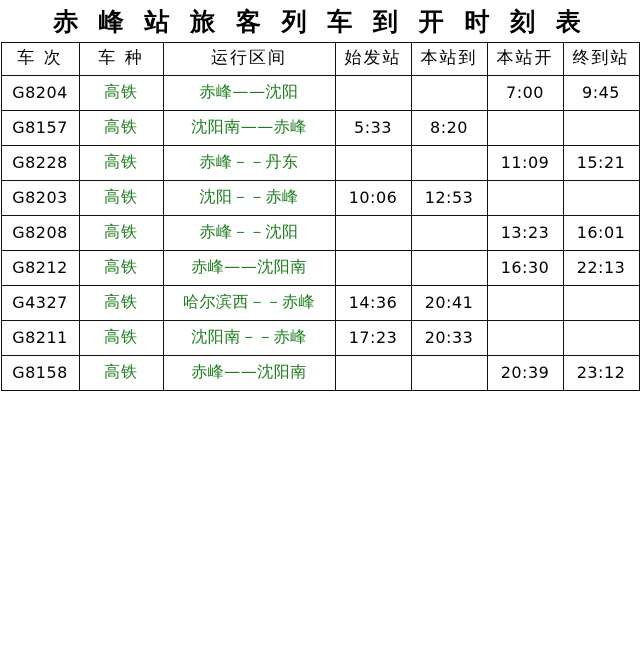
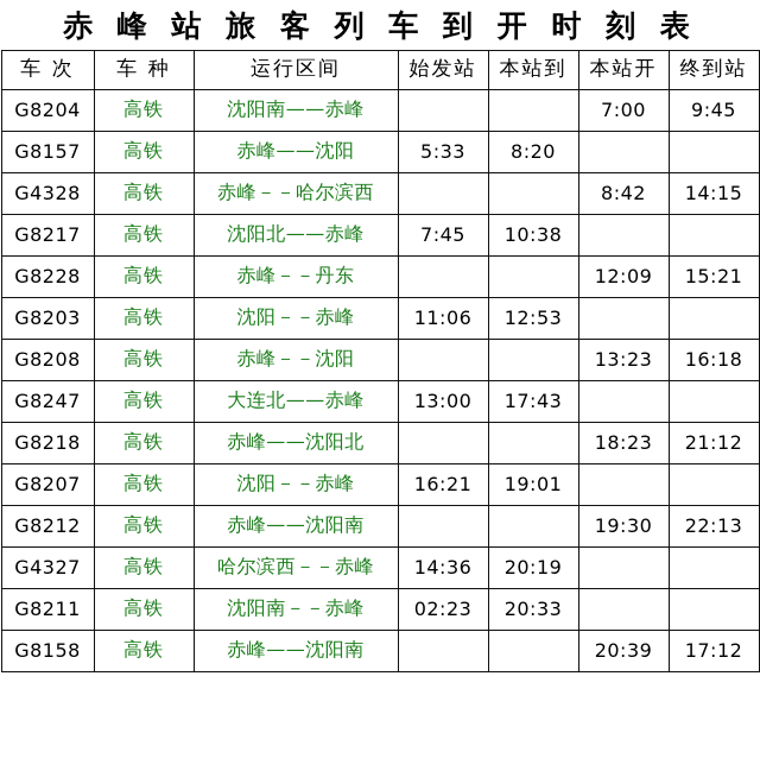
  赤 峰 站 旅 客 列 车 到 开 时 刻 表
  车 次	车 种	运行区间	始发站	本站到	本站开	终到站
- G8204	高铁	赤峰——沈阳			7:00	9:45
+ G8204	高铁	沈阳南——赤峰			7:00	9:45
- G8157	高铁	沈阳南——赤峰	5:33	8:20
+ G8157	高铁	赤峰——沈阳	5:33	8:20
+ G4328	高铁	赤峰－－哈尔滨西			8:42	14:15
+ G8217	高铁	沈阳北——赤峰	7:45	10:38
- G8228	高铁	赤峰－－丹东			11:09	15:21
+ G8228	高铁	赤峰－－丹东			12:09	15:21
- G8203	高铁	沈阳－－赤峰	10:06	12:53
+ G8203	高铁	沈阳－－赤峰	11:06	12:53
- G8208	高铁	赤峰－－沈阳			13:23	16:01
+ G8208	高铁	赤峰－－沈阳			13:23	16:18
+ G8247	高铁	大连北——赤峰	13:00	17:43
+ G8218	高铁	赤峰——沈阳北			18:23	21:12
+ G8207	高铁	沈阳－－赤峰	16:21	19:01
- G8212	高铁	赤峰——沈阳南			16:30	22:13
+ G8212	高铁	赤峰——沈阳南			19:30	22:13
- G4327	高铁	哈尔滨西－－赤峰	14:36	20:41
+ G4327	高铁	哈尔滨西－－赤峰	14:36	20:19
- G8211	高铁	沈阳南－－赤峰	17:23	20:33
+ G8211	高铁	沈阳南－－赤峰	02:23	20:33
- G8158	高铁	赤峰——沈阳南			20:39	23:12
+ G8158	高铁	赤峰——沈阳南			20:39	17:12
